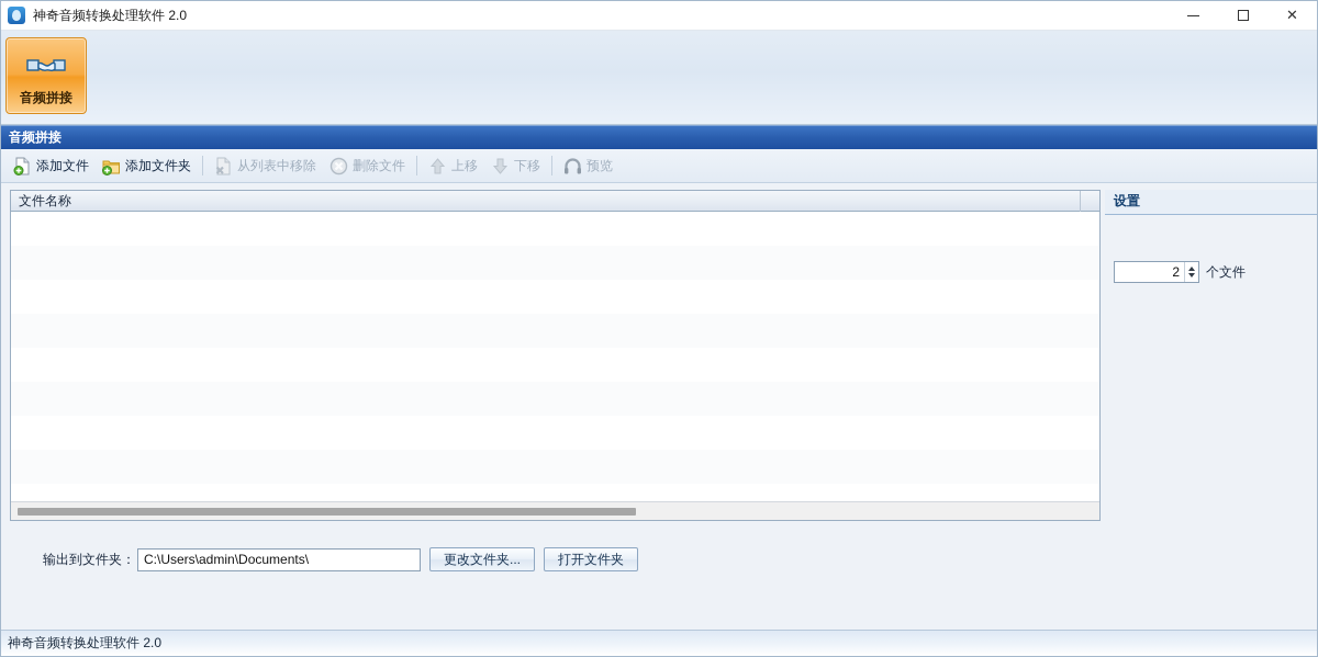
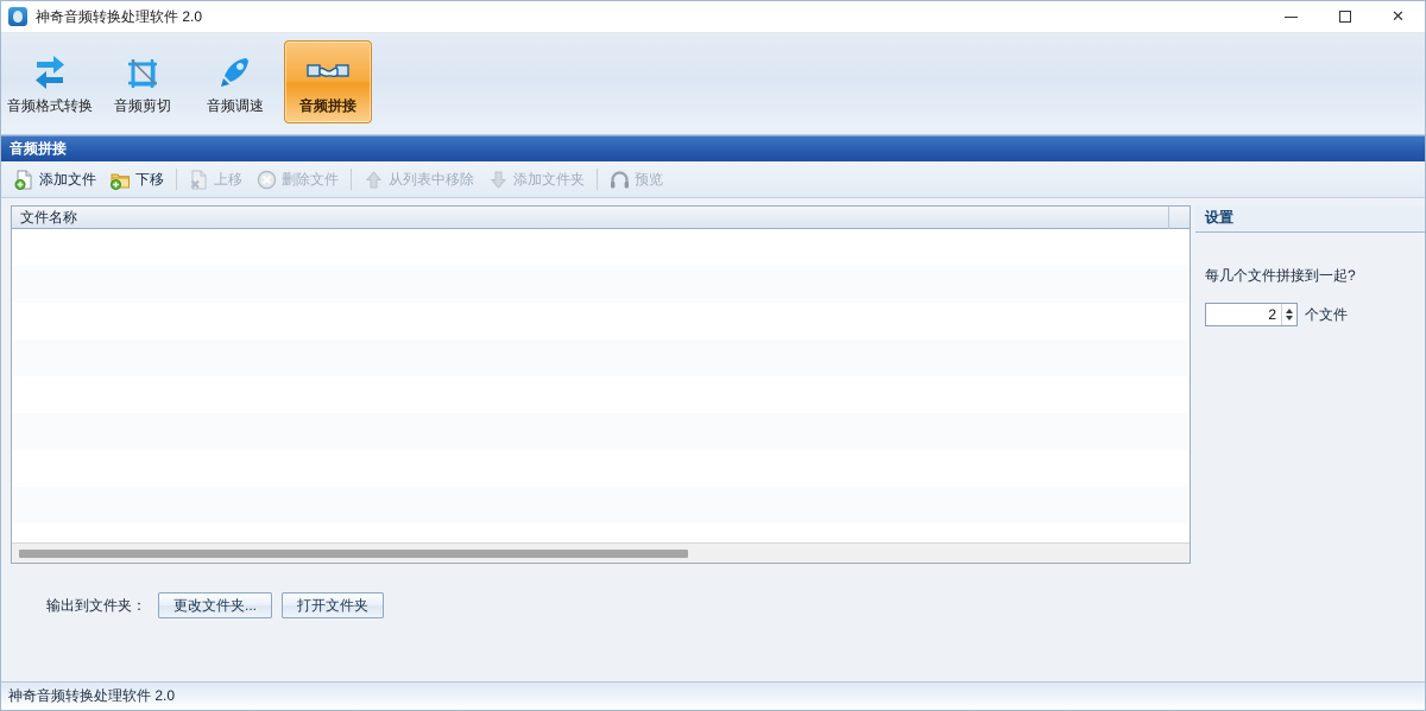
  神奇音频转换处理软件 2.0
  ✕
+ 音频格式转换
+ 音频剪切
+ 音频调速
  音频拼接
  音频拼接
  添加文件
- 添加文件夹
+ 下移
- 从列表中移除
+ 上移
  删除文件
- 上移
+ 从列表中移除
- 下移
+ 添加文件夹
  预览
  文件名称
  设置
+ 每几个文件拼接到一起?
  2
  个文件
  输出到文件夹：
- C:\Users\admin\Documents\
  更改文件夹...
  打开文件夹
  神奇音频转换处理软件 2.0
